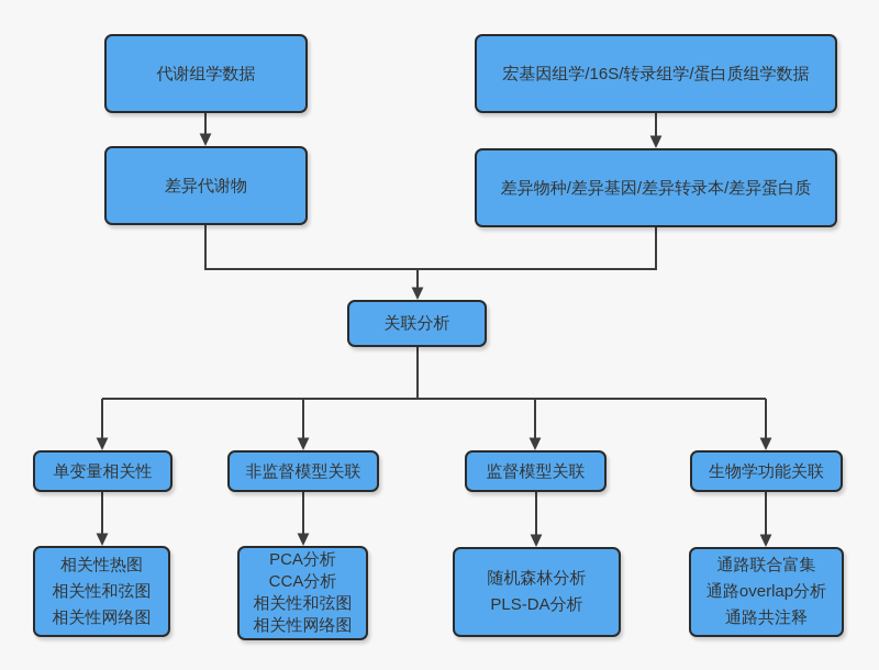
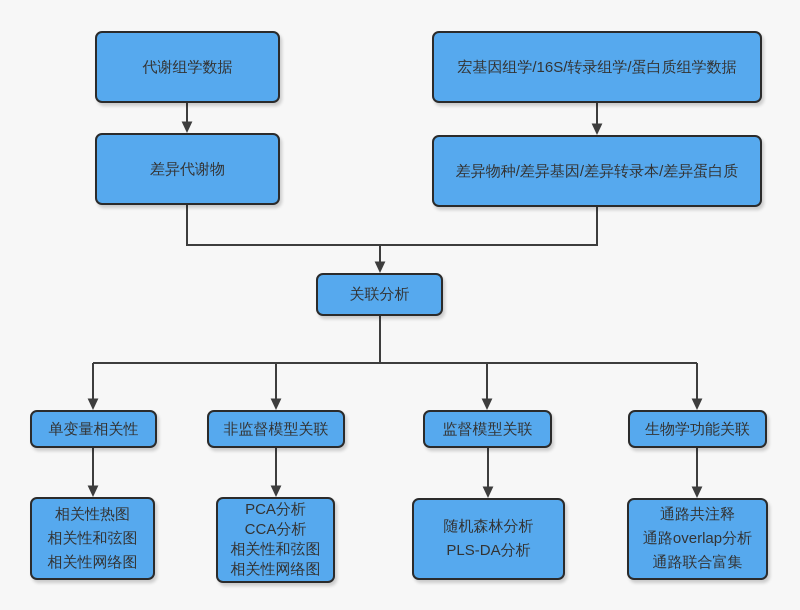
  代谢组学数据
  宏基因组学/16S/转录组学/蛋白质组学数据
  差异代谢物
  差异物种/差异基因/差异转录本/差异蛋白质
  关联分析
  单变量相关性
  非监督模型关联
  监督模型关联
  生物学功能关联
  相关性热图
  相关性和弦图
  相关性网络图
  PCA分析
  CCA分析
  相关性和弦图
  相关性网络图
  随机森林分析
  PLS-DA分析
- 通路联合富集
+ 通路共注释
  通路overlap分析
- 通路共注释
+ 通路联合富集
